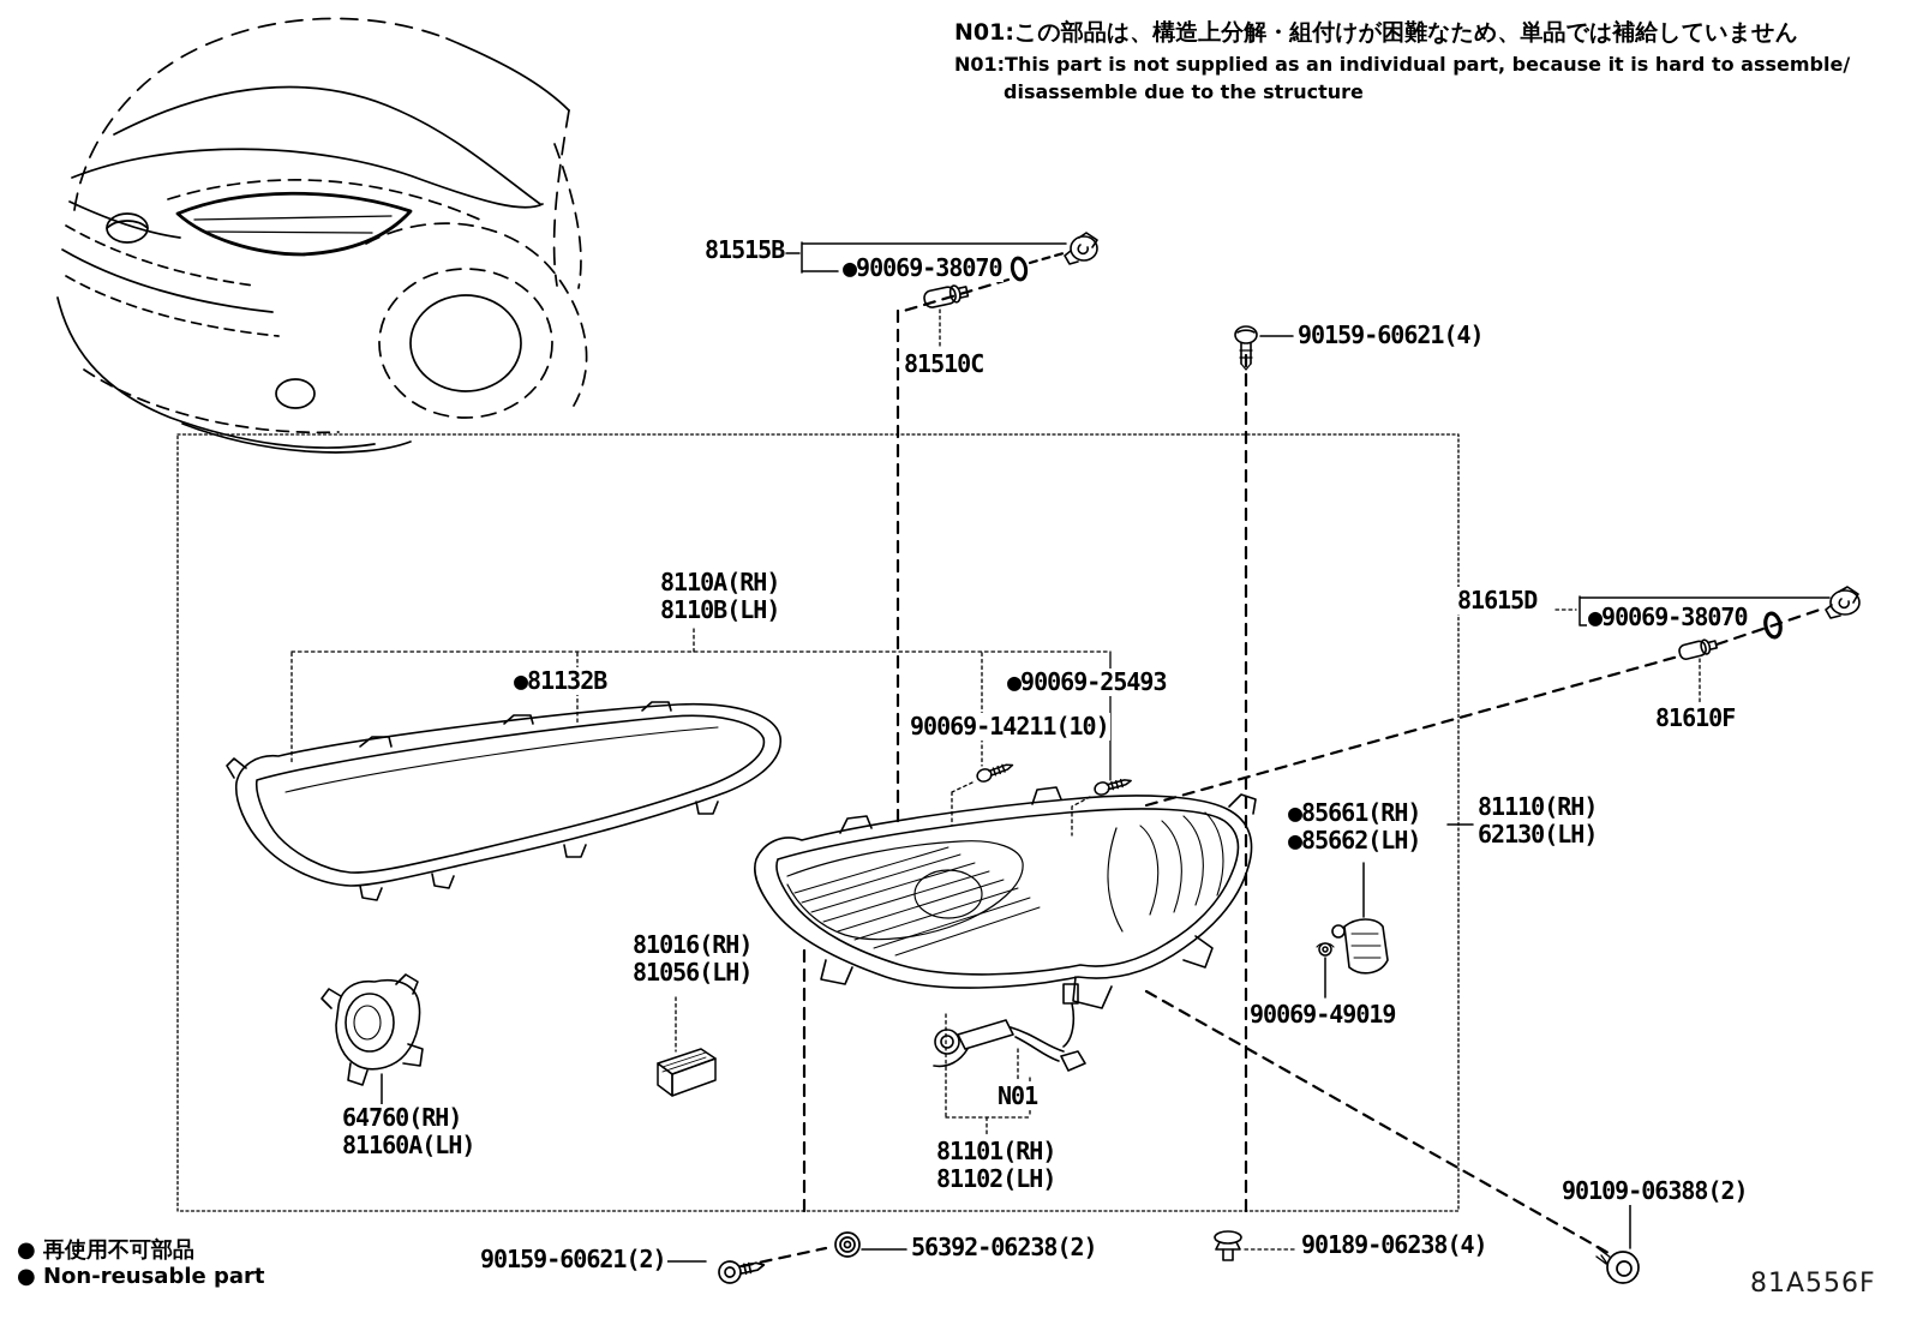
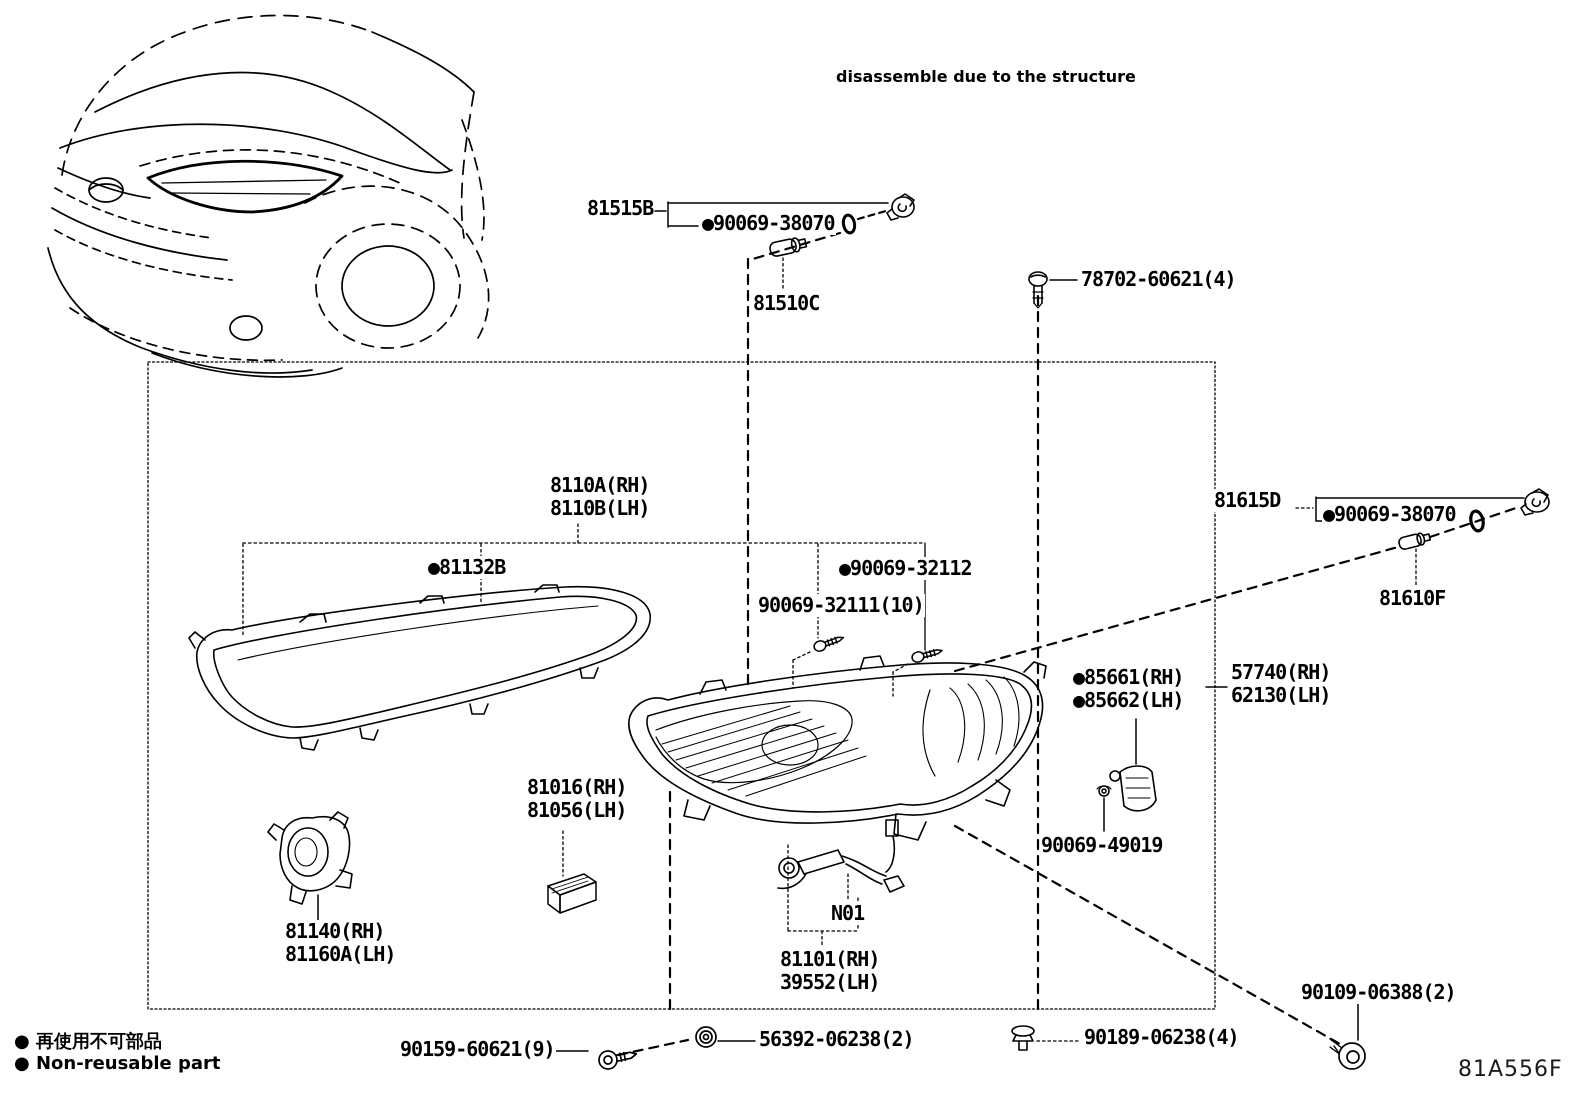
- N01:この部品は、構造上分解・組付けが困難なため、単品では補給していません
- N01:This part is not supplied as an individual part, because it is hard to assemble/
  disassemble due to the structure
  81515B
  ●90069-38070
  81510C
- 90159-60621(4)
+ 78702-60621(4)
  8110A(RH)
  8110B(LH)
  ●81132B
- ●90069-25493
+ ●90069-32112
- 90069-14211(10)
+ 90069-32111(10)
  81615D
  ●90069-38070
  81610F
- 81110(RH)
+ 57740(RH)
  62130(LH)
  ●85661(RH)
  ●85662(LH)
  81016(RH)
  81056(LH)
  90069-49019
- 64760(RH)
+ 81140(RH)
  81160A(LH)
  N01
  81101(RH)
- 81102(LH)
+ 39552(LH)
  56392-06238(2)
  90189-06238(4)
- 90159-60621(2)
+ 90159-60621(9)
  90109-06388(2)
  ● 再使用不可部品
  ● Non-reusable part
  81A556F
